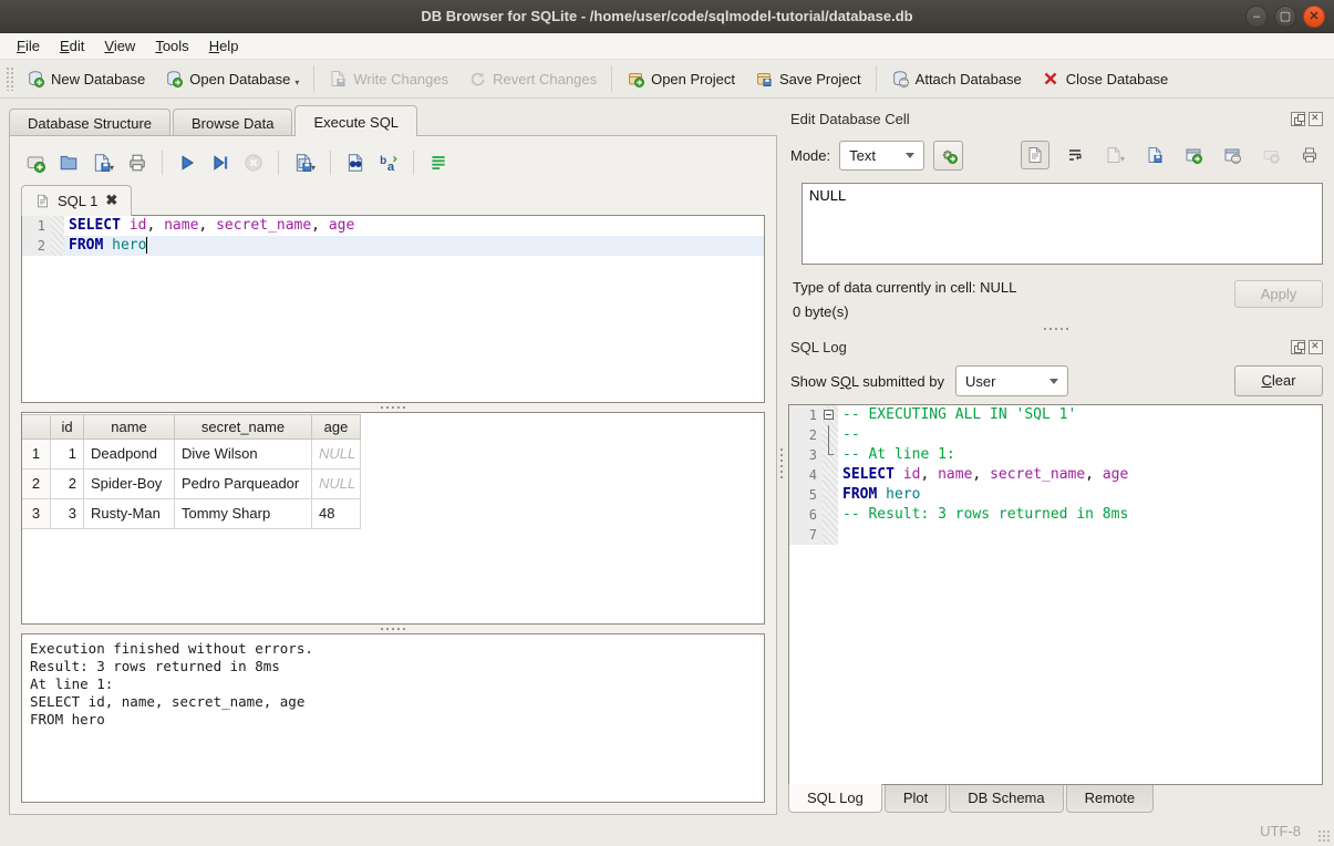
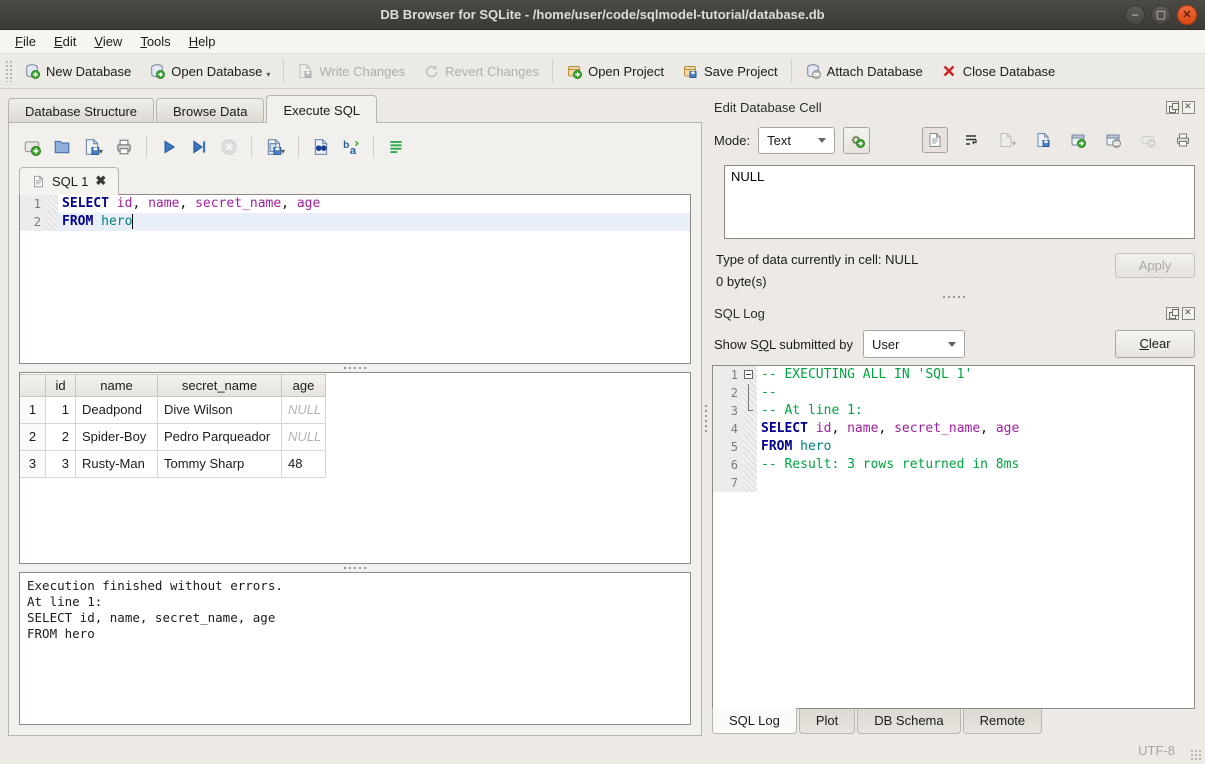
  DB Browser for SQLite - /home/user/code/sqlmodel-tutorial/database.db
  –
  ▢
  ✕
  File
  Edit
  View
  Tools
  Help
  New Database
  Open Database
  ▾
  Write Changes
  Revert Changes
  Open Project
  Save Project
  Attach Database
  Close Database
  Database Structure
  Browse Data
  Execute SQL
  ▾
  ▾
  b
  a
  SQL 1
  ✖
  1
  SELECT id, name, secret_name, age
  2
  FROM hero
  id
  name
  secret_name
  age
  1
  1
  Deadpond
  Dive Wilson
  NULL
  2
  2
  Spider-Boy
  Pedro Parqueador
  NULL
  3
  3
  Rusty-Man
  Tommy Sharp
  48
  Execution finished without errors.
- Result: 3 rows returned in 8ms
  At line 1:
  SELECT id, name, secret_name, age
  FROM hero
  Edit Database Cell
  Mode:
  Text
  ▾
  NULL
  Type of data currently in cell: NULL
  0 byte(s)
  Apply
  SQL Log
  Show SQL submitted by
  User
  Clear
  1
  -- EXECUTING ALL IN 'SQL 1'
  2
  --
  3
  -- At line 1:
  4
  SELECT id, name, secret_name, age
  5
  FROM hero
  6
  -- Result: 3 rows returned in 8ms
  7
  SQL Log
  Plot
  DB Schema
  Remote
  UTF-8
